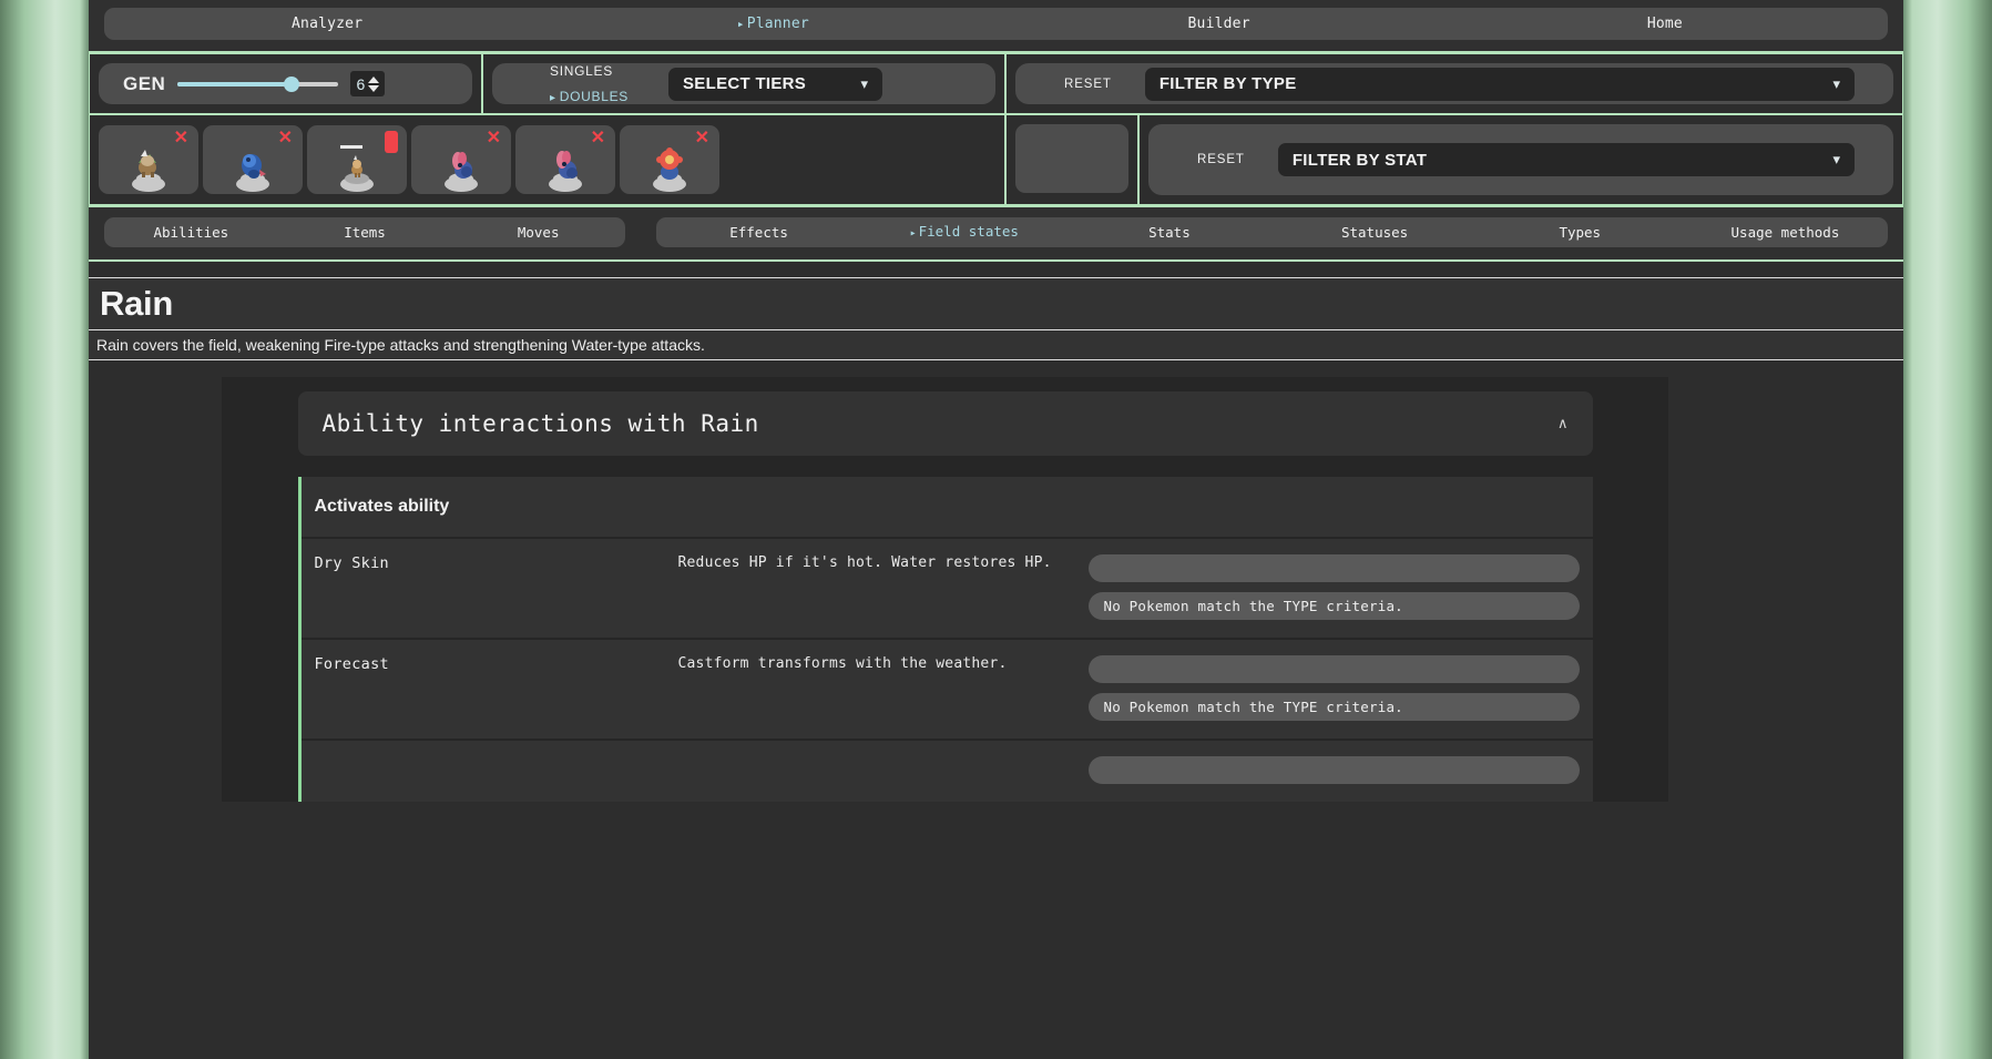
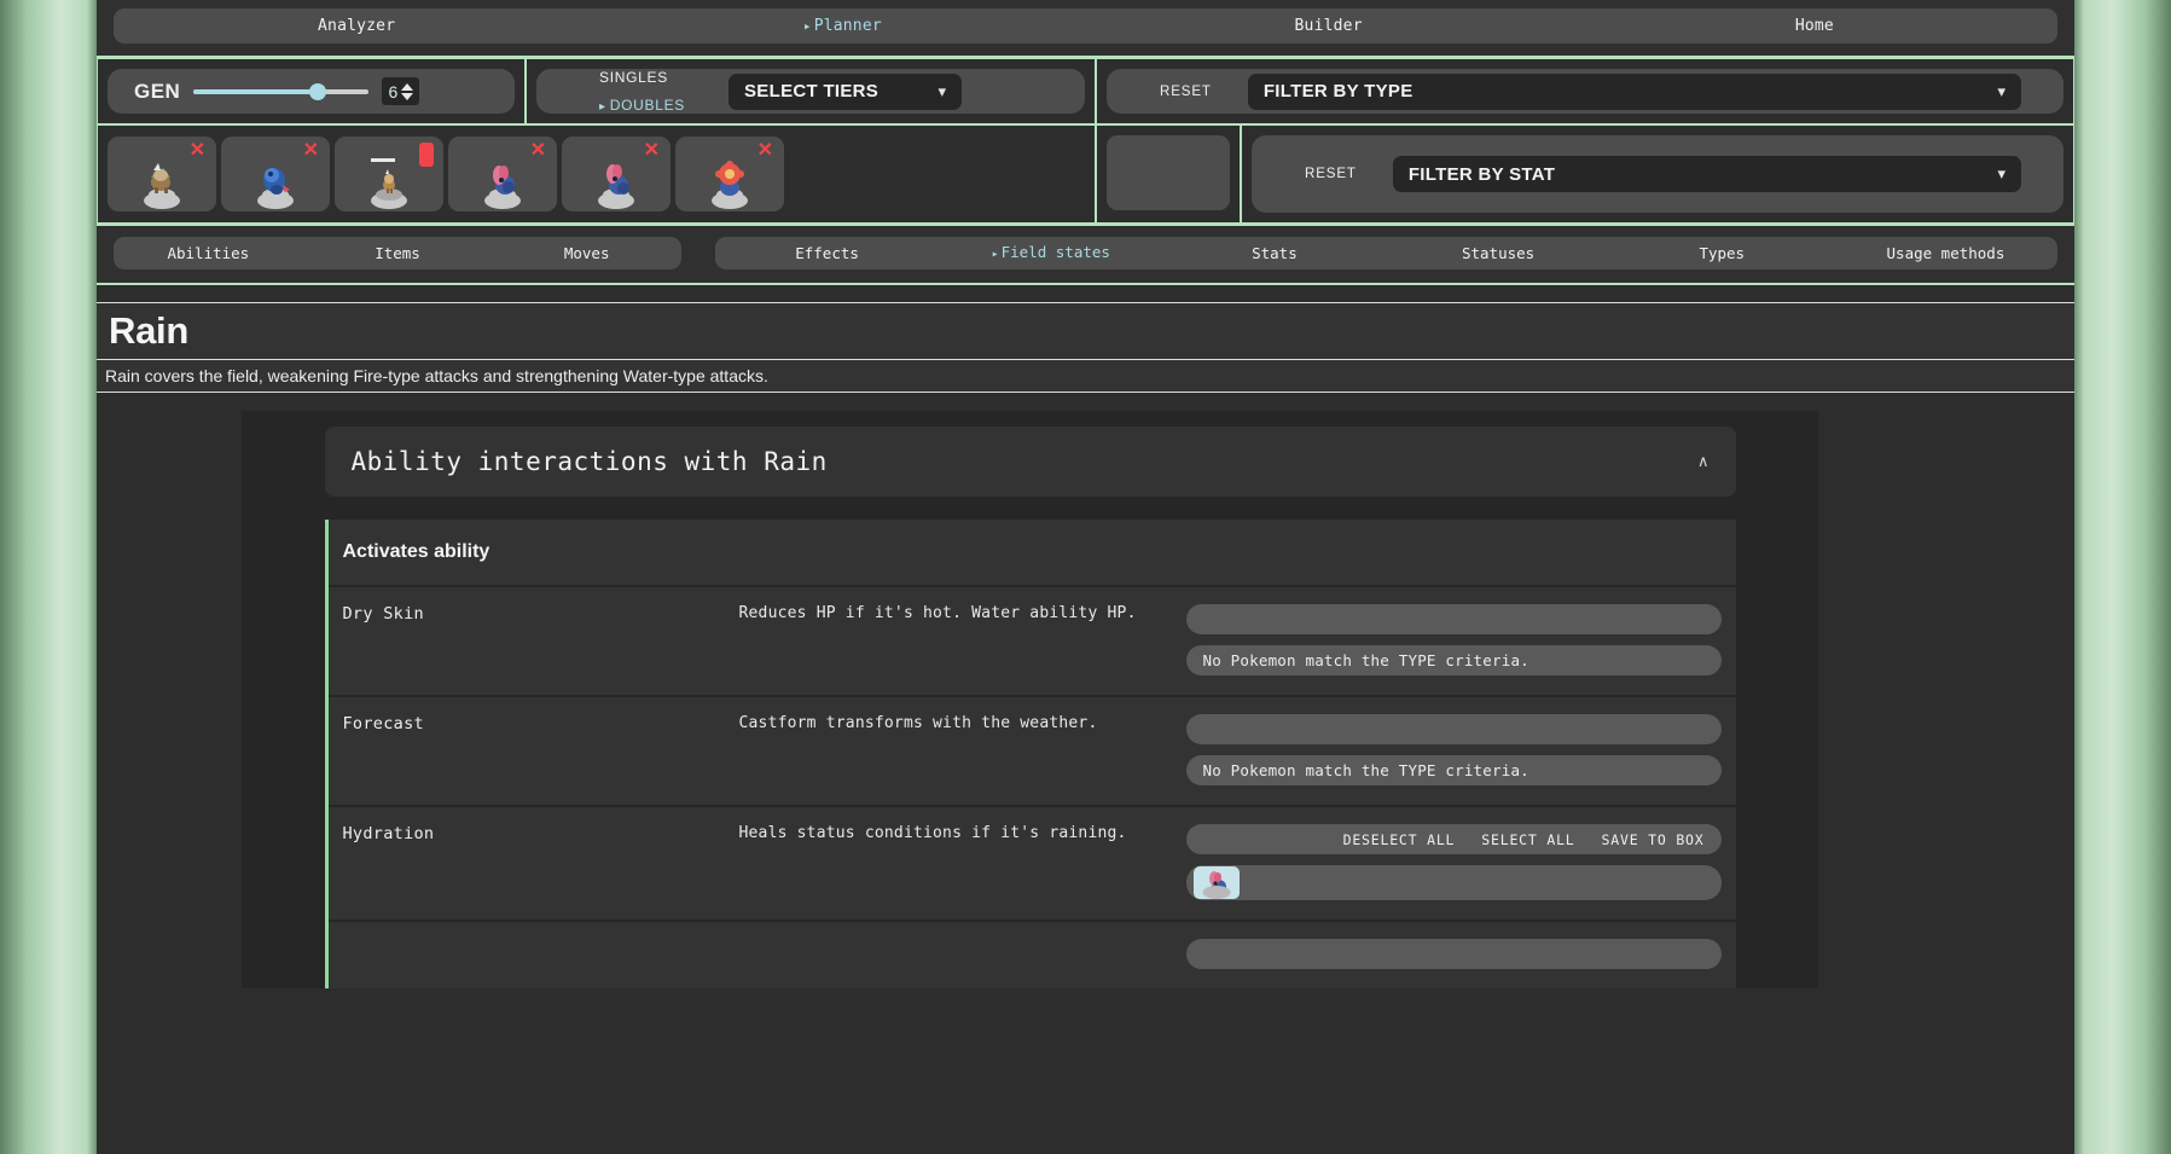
  Analyzer
  Planner
  Builder
  Home
  GEN
  6
  SINGLES
  DOUBLES
  SELECT TIERS
  ▾
  RESET
  FILTER BY TYPE
  ▾
  ✕
  ✕
  ✕
  ✕
  ✕
  RESET
  FILTER BY STAT
  ▾
  Abilities
  Items
  Moves
  Effects
  Field states
  Stats
  Statuses
  Types
  Usage methods
  Rain
  Rain covers the field, weakening Fire-type attacks and strengthening Water-type attacks.
  Ability interactions with Rain
  ∧
  Activates ability
  Dry Skin
- Reduces HP if it's hot. Water restores HP.
+ Reduces HP if it's hot. Water ability HP.
  No Pokemon match the TYPE criteria.
  Forecast
  Castform transforms with the weather.
  No Pokemon match the TYPE criteria.
+ Hydration
+ Heals status conditions if it's raining.
+ DESELECT ALL
+ SELECT ALL
+ SAVE TO BOX
